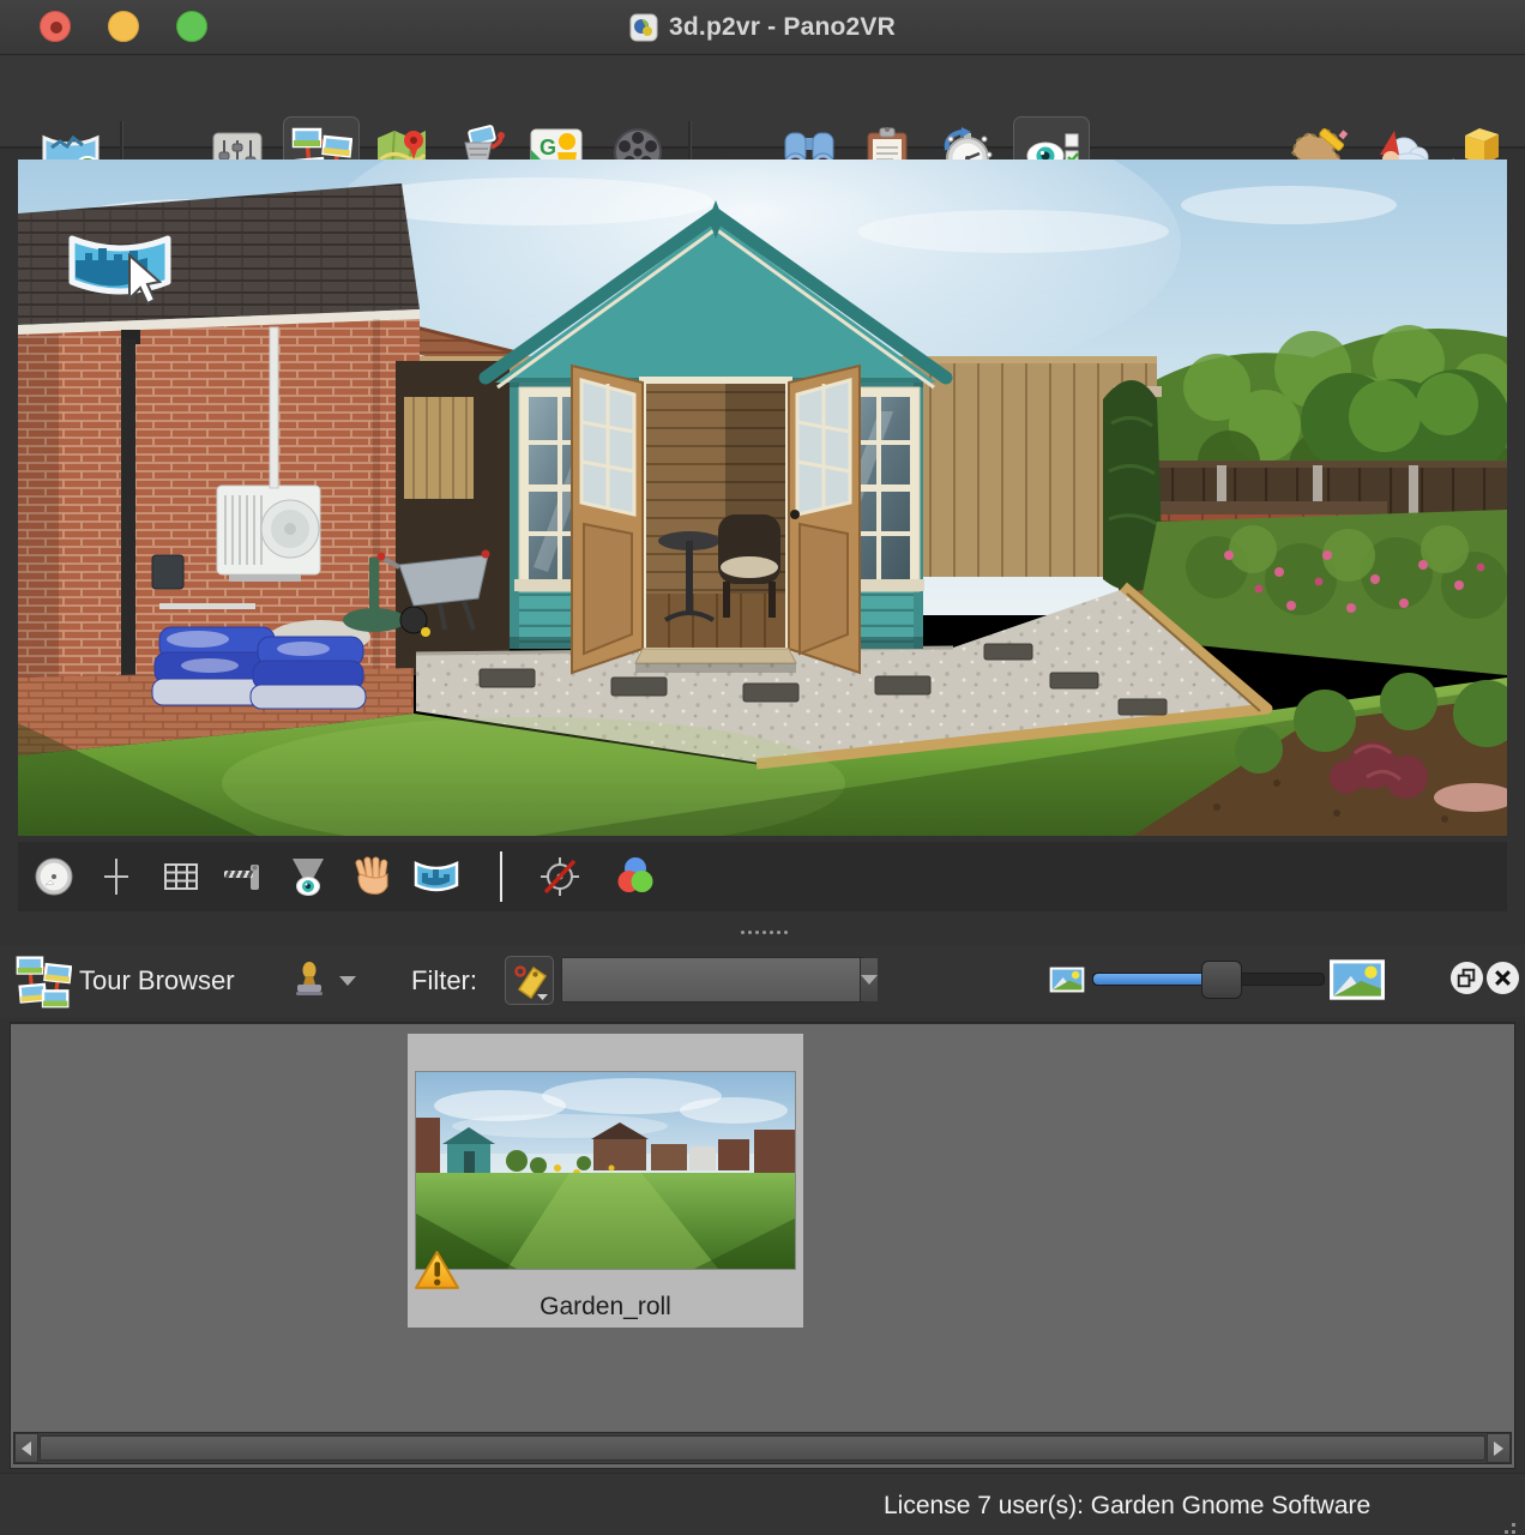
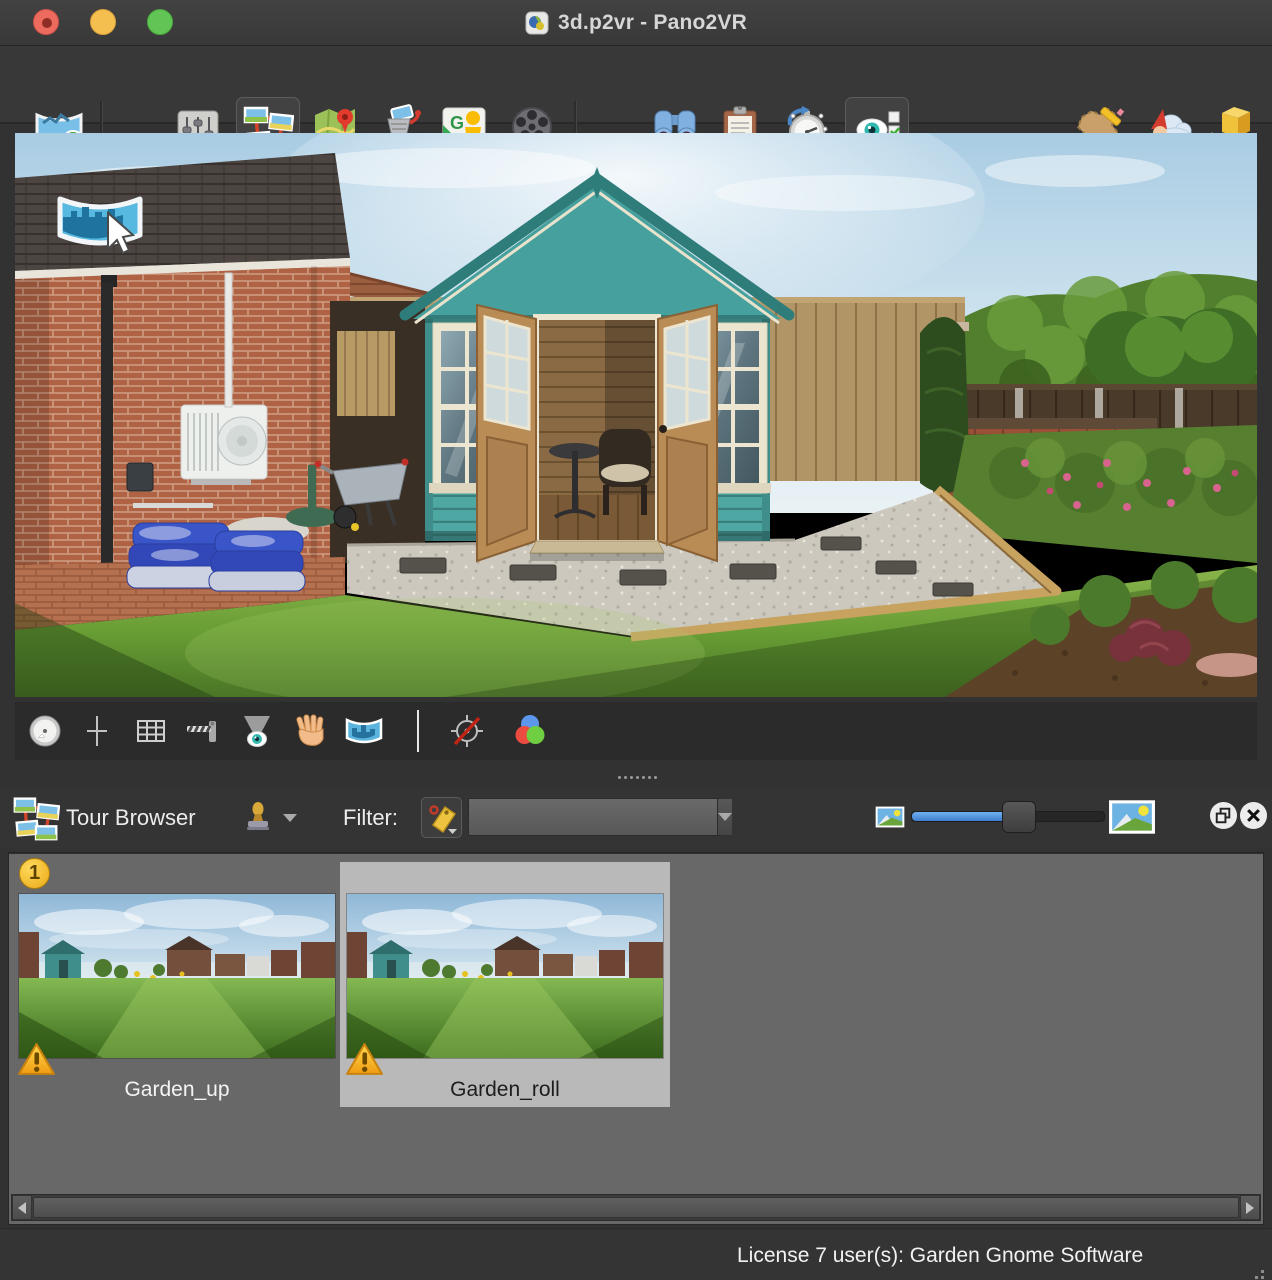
  3d.p2vr - Pano2VR
  G
  Tour Browser
  Filter:
+ 1
+ Garden_up
  Garden_roll
  License 7 user(s): Garden Gnome Software
